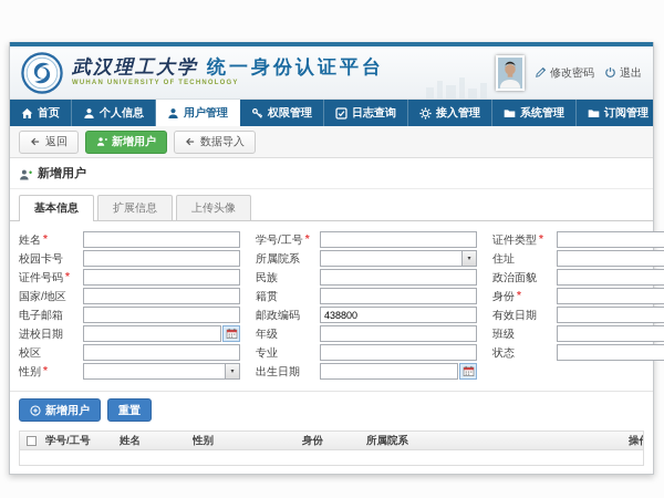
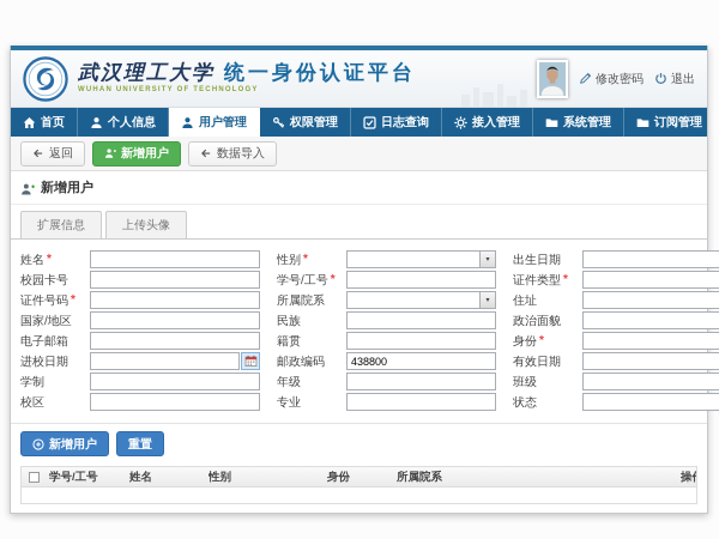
  武汉理工大学 统一身份认证平台
  修改密码
  退出
  首页
  个人信息
  用户管理
  权限管理
  日志查询
  接入管理
  系统管理
  订阅管理
  返回
  新增用户
  数据导入
  新增用户
- 基本信息
  扩展信息
  上传头像
  姓名
  *
  校园卡号
  证件号码
  *
  国家/地区
  电子邮箱
  进校日期
+ 学制
  校区
  性别
  *
  学号/工号
  *
  所属院系
  民族
  籍贯
  邮政编码
  438800
  年级
  专业
  出生日期
  证件类型
  *
  住址
  政治面貌
  身份
  *
  有效日期
  班级
  状态
  新增用户
  重置
  学号/工号
  姓名
  性别
  身份
  所属院系
